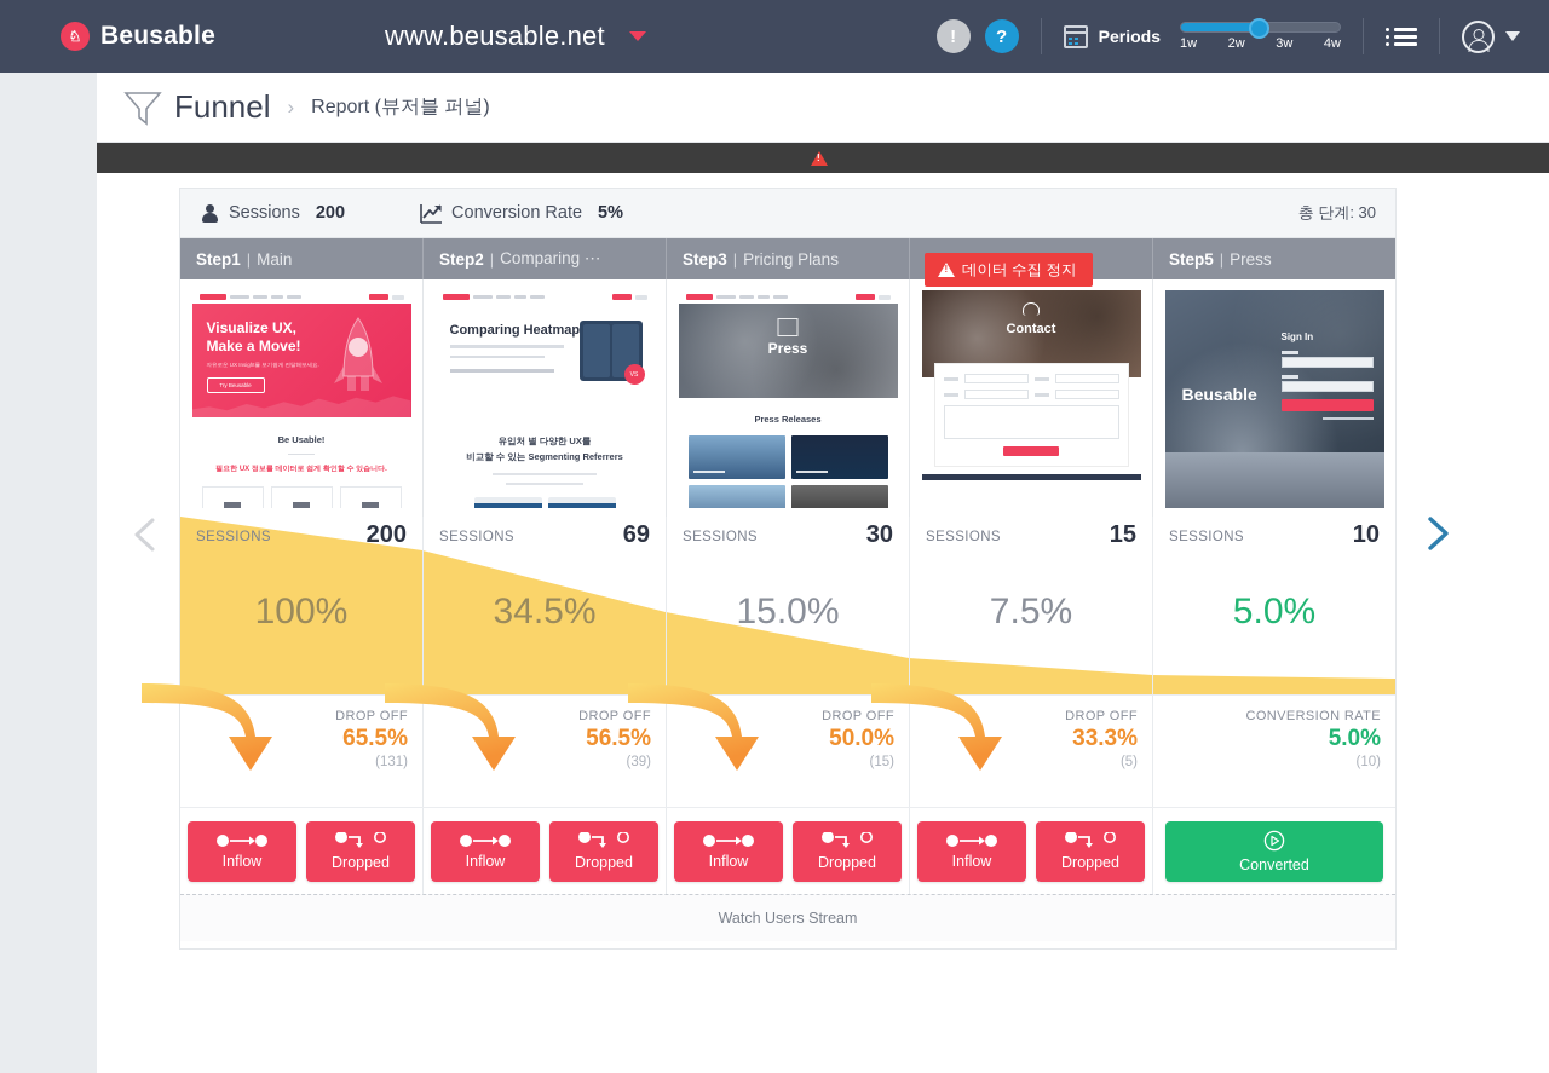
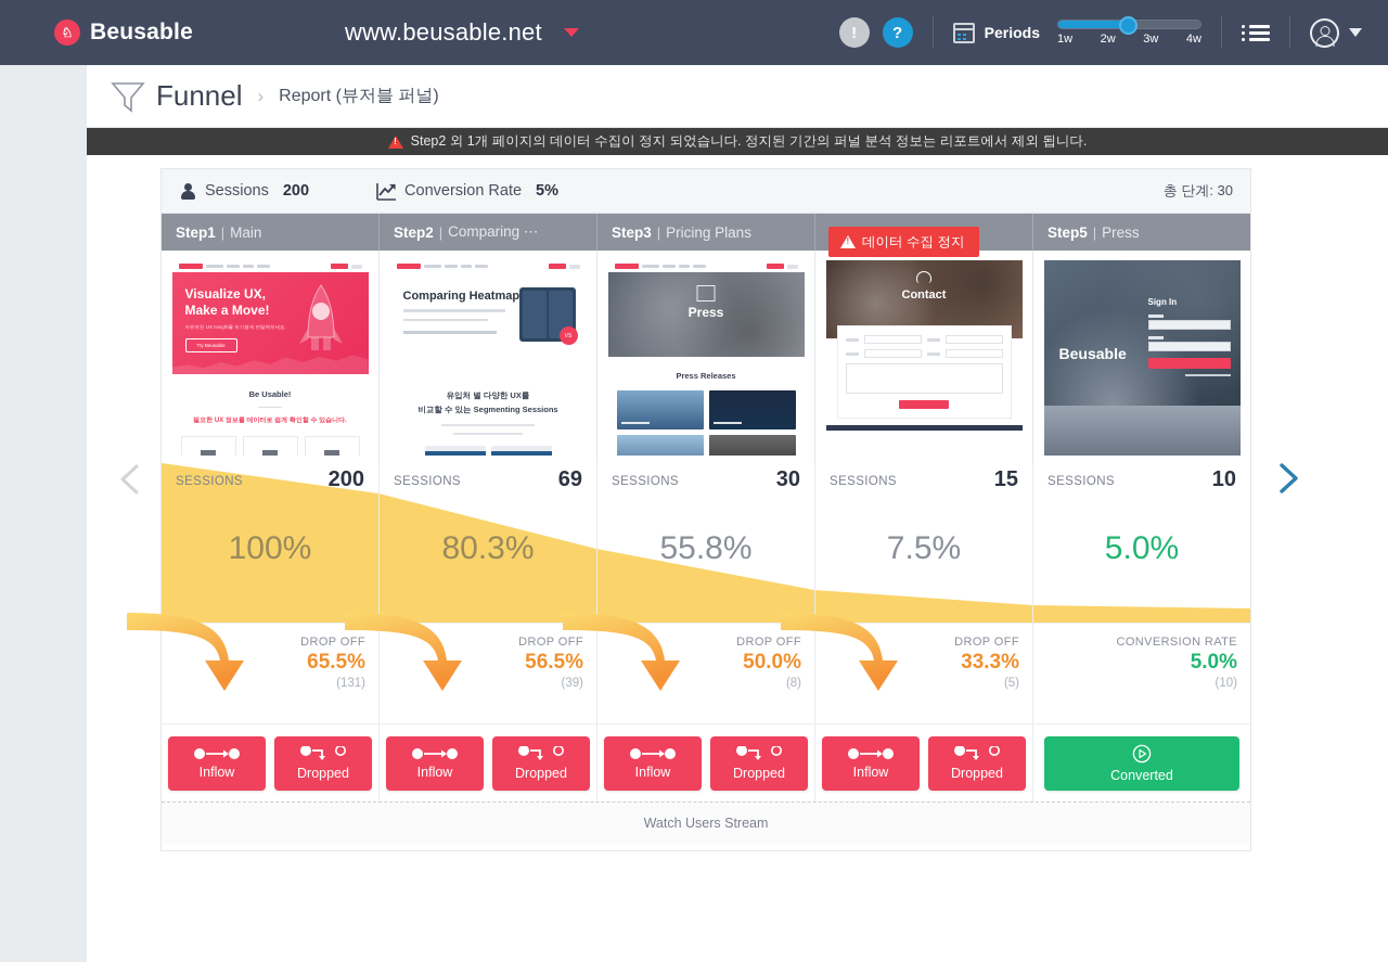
  ♘
  Beusable
  www.beusable.net
  !
  ?
  Periods
  1w
  2w
  3w
  4w
  Funnel
  ›
  Report (뷰저블 퍼널)
+ Step2 외 1개 페이지의 데이터 수집이 정지 되었습니다. 정지된 기간의 퍼널 분석 정보는 리포트에서 제외 됩니다.
  Sessions
  200
  Conversion Rate
  5%
  총 단계: 30
  Step1
  |
  Main
  Step2
  |
  Comparing ⋯
  Step3
  |
  Pricing Plans
  Step5
  |
  Press
  Visualize UX,
  Make a Move!
  Be Usable!
  Comparing Heatmap
  유입처 별 다양한 UX를
- 비교할 수 있는 Segmenting Referrers
+ 비교할 수 있는 Segmenting Sessions
  Press
  Press Releases
  데이터 수집 정지
  Contact
  Beusable
  Sign In
  SESSIONS
  200
  100%
  SESSIONS
  69
- 34.5%
+ 80.3%
  SESSIONS
  30
- 15.0%
+ 55.8%
  SESSIONS
  15
  7.5%
  SESSIONS
  10
  5.0%
  DROP OFF
  65.5%
  (131)
  DROP OFF
  56.5%
  (39)
  DROP OFF
  50.0%
- (15)
+ (8)
  DROP OFF
  33.3%
  (5)
  CONVERSION RATE
  5.0%
  (10)
  Inflow
  Dropped
  Inflow
  Dropped
  Inflow
  Dropped
  Inflow
  Dropped
  Converted
  Watch Users Stream
